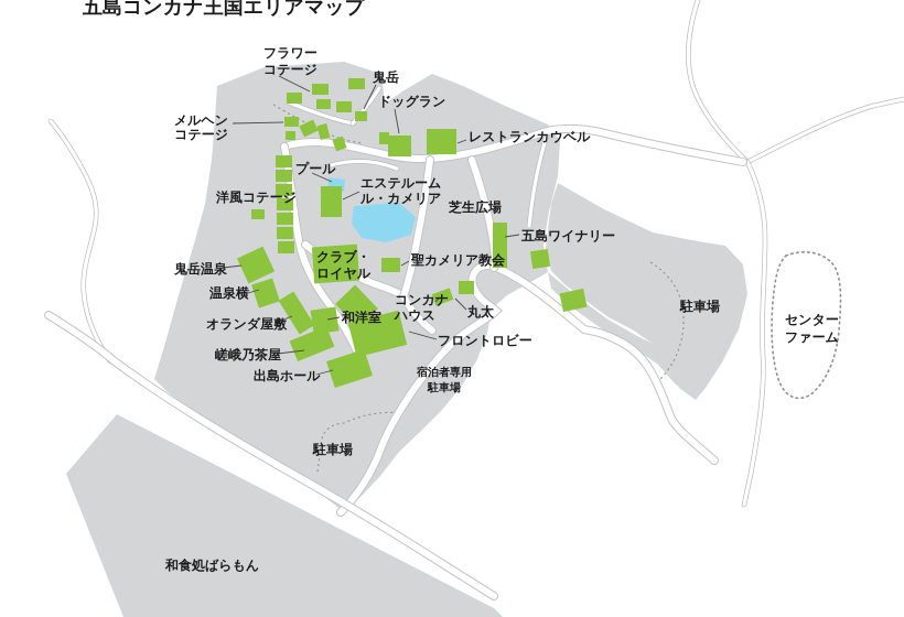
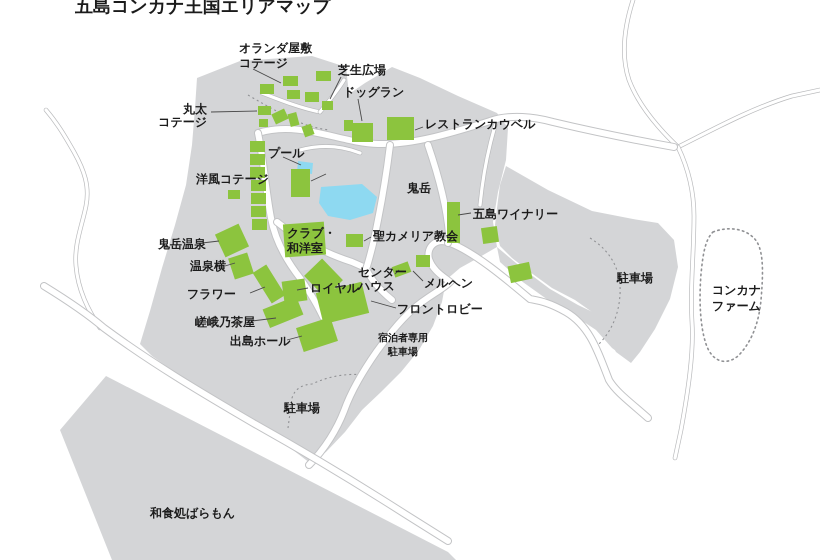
  五島コンカナ王国エリアマップ
- フラワーコテージ
+ オランダ屋敷コテージ
- 鬼岳
+ 芝生広場
  ドッグラン
- メルヘンコテージ
+ 丸太コテージ
  レストランカウベル
  プール
- エステルームル・カメリア
  洋風コテージ
- 芝生広場
+ 鬼岳
  五島ワイナリー
  聖カメリア教会
  鬼岳温泉
- クラブ・ロイヤル
+ クラブ・和洋室
  温泉横
- コンカナハウス
+ センターハウス
- 丸太
+ メルヘン
- オランダ屋敷
+ フラワー
- 和洋室
+ ロイヤル
  フロントロビー
  嵯峨乃茶屋
  出島ホール
  宿泊者専用駐車場
  駐車場
- センターファーム
+ コンカナファーム
  駐車場
  和食処ばらもん
